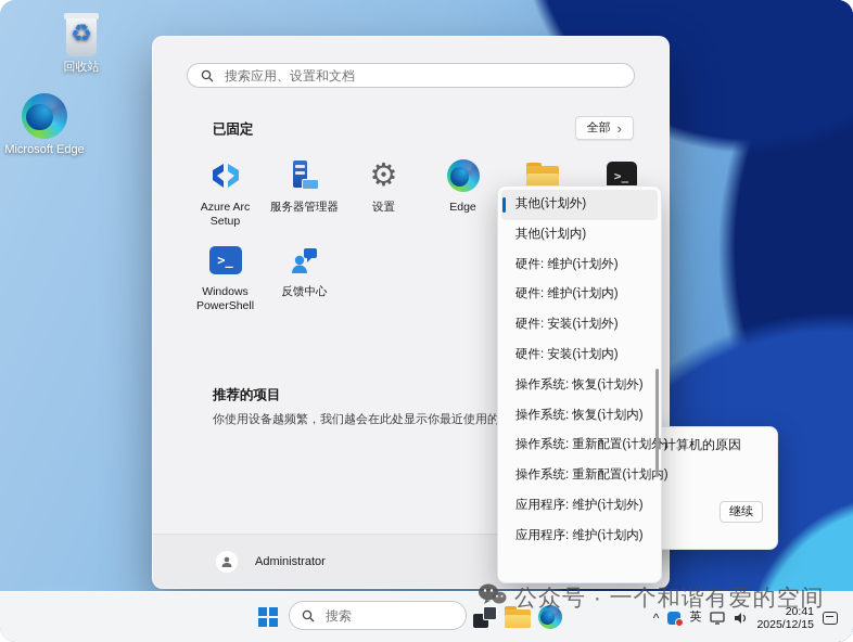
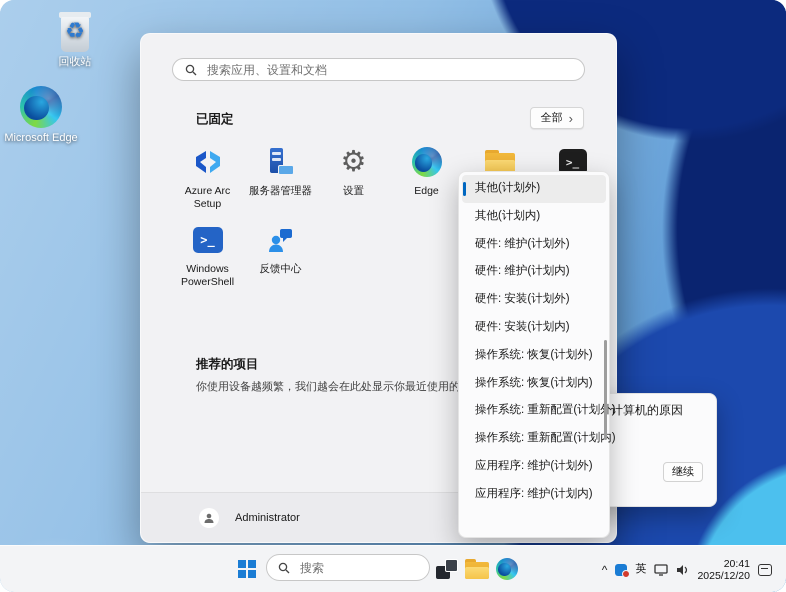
  ♻
  回收站
  Microsoft Edge
  计算机的原因
  继续
  搜索应用、设置和文档
  已固定
  全部
  ›
  Azure Arc Setup
  服务器管理器
  ⚙
  设置
  Edge
  >_
  >_
  Windows PowerShell
  反馈中心
  推荐的项目
  你使用设备越频繁，我们越会在此处显示你最近使用的
  Administrator
  其他(计划外)
  其他(计划内)
  硬件: 维护(计划外)
  硬件: 维护(计划内)
  硬件: 安装(计划外)
  硬件: 安装(计划内)
  操作系统: 恢复(计划外)
  操作系统: 恢复(计划内)
  操作系统: 重新配置(计划)
  操作系统: 重新配置(计划)
  应用程序: 维护(计划外)
  应用程序: 维护(计划内)
  搜索
  ^
  英
  20:41
- 2025/12/15
+ 2025/12/20
- 公众号 · 一个和谐有爱的空间
